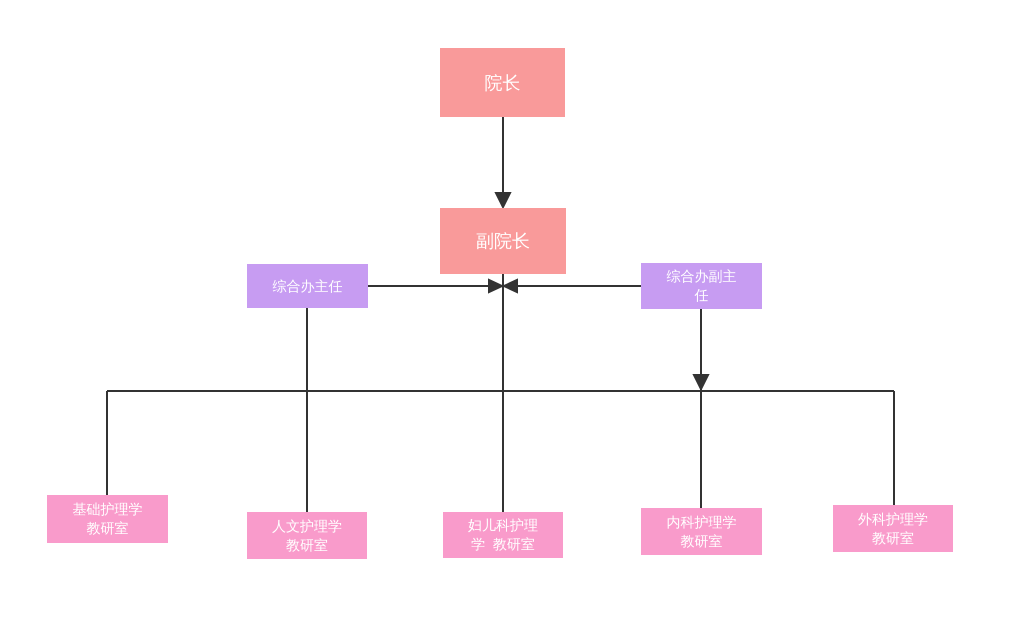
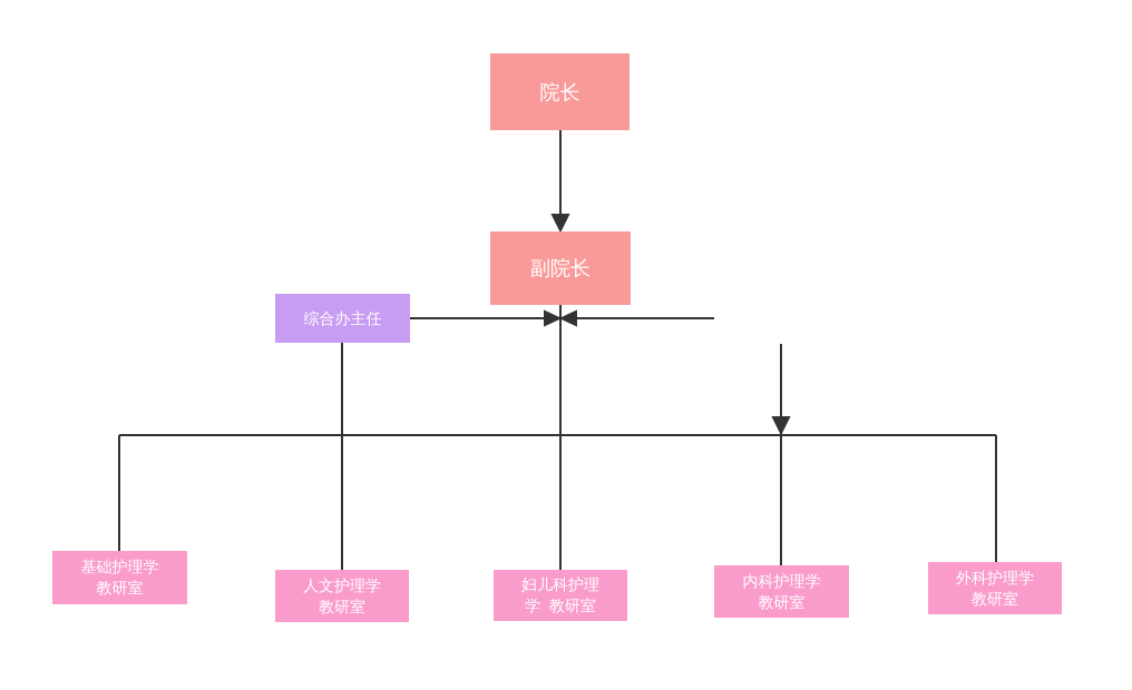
  院长
  副院长
  综合办主任
- 综合办副主
- 任
  基础护理学
  教研室
  人文护理学
  教研室
  妇儿科护理
  学 教研室
  内科护理学
  教研室
  外科护理学
  教研室
